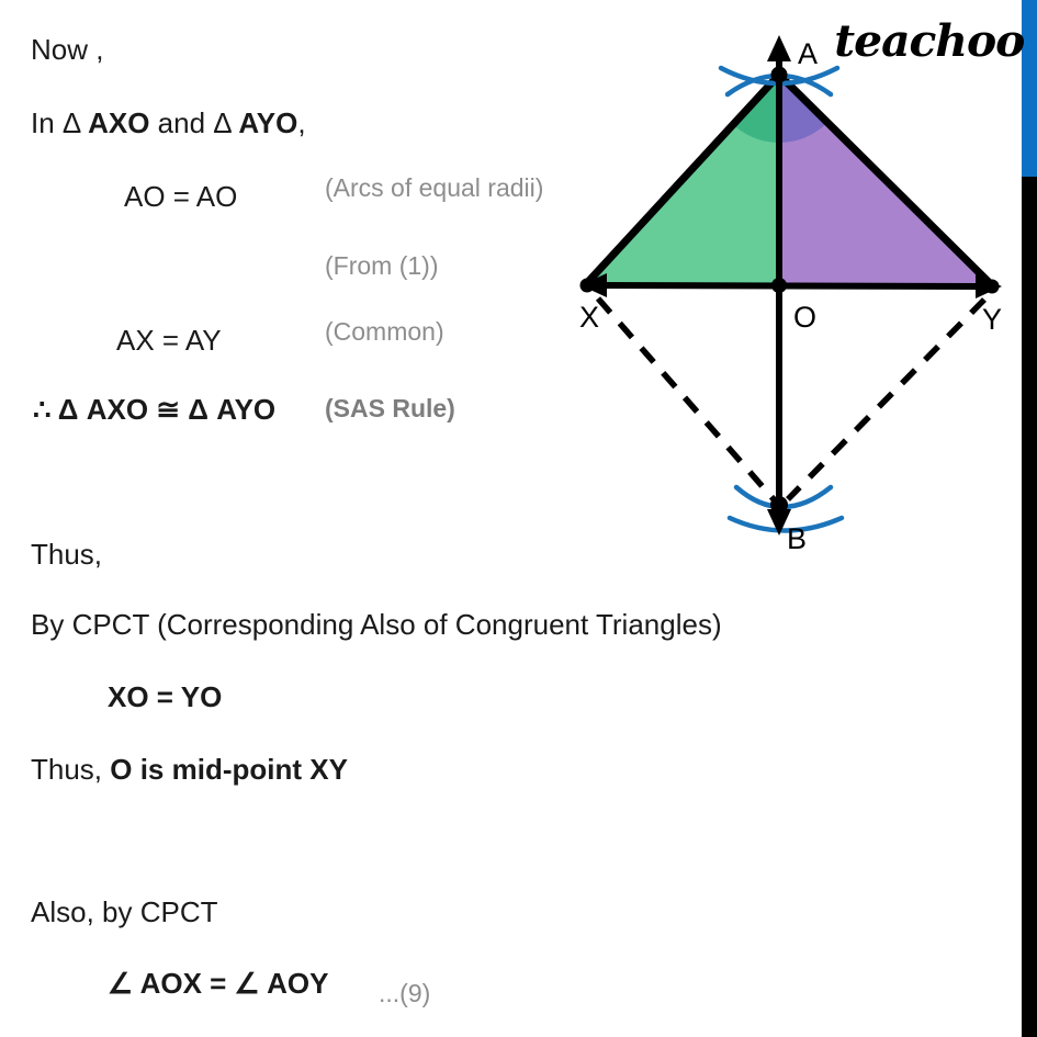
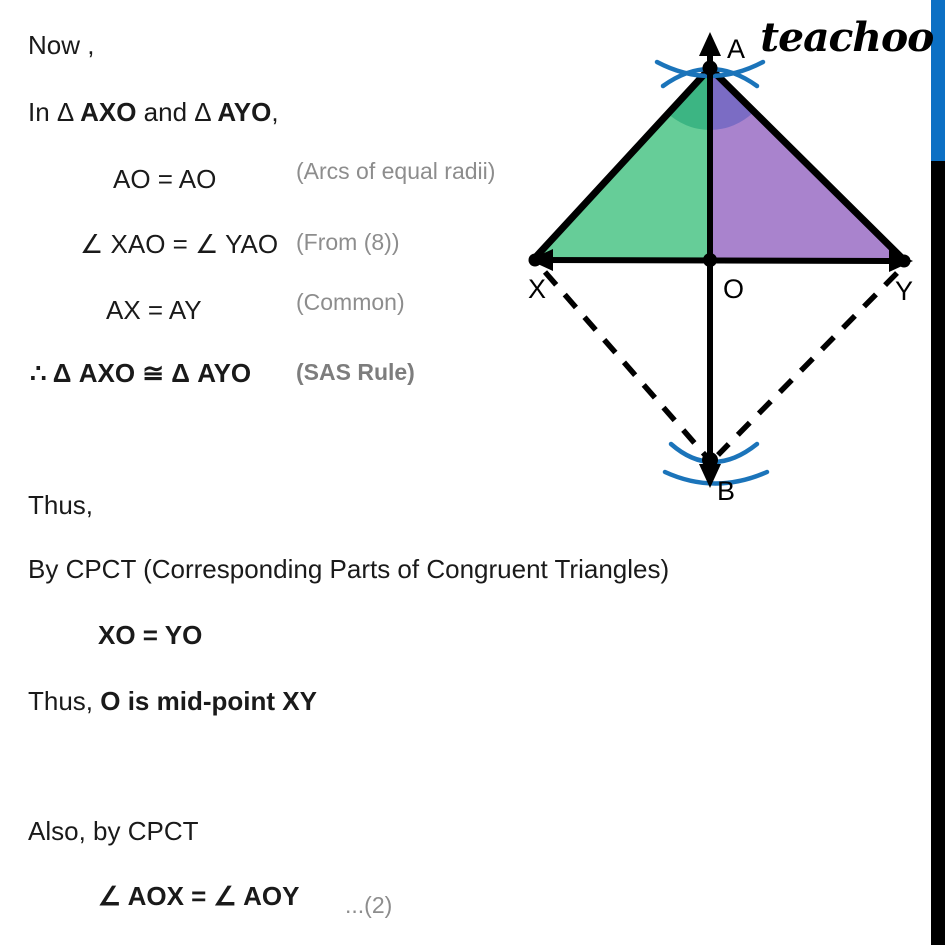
  teachoo
  Now ,
  In Δ AXO and Δ AYO,
  AO = AO
  (Arcs of equal radii)
+ ∠ XAO = ∠ YAO
- (From (1))
+ (From (8))
  AX = AY
  (Common)
  ∴ Δ AXO ≅ Δ AYO
  (SAS Rule)
  Thus,
- By CPCT (Corresponding Also of Congruent Triangles)
+ By CPCT (Corresponding Parts of Congruent Triangles)
  XO = YO
  Thus, O is mid-point XY
  Also, by CPCT
  ∠ AOX = ∠ AOY
- ...(9)
+ ...(2)
  A
  X
  O
  Y
  B
